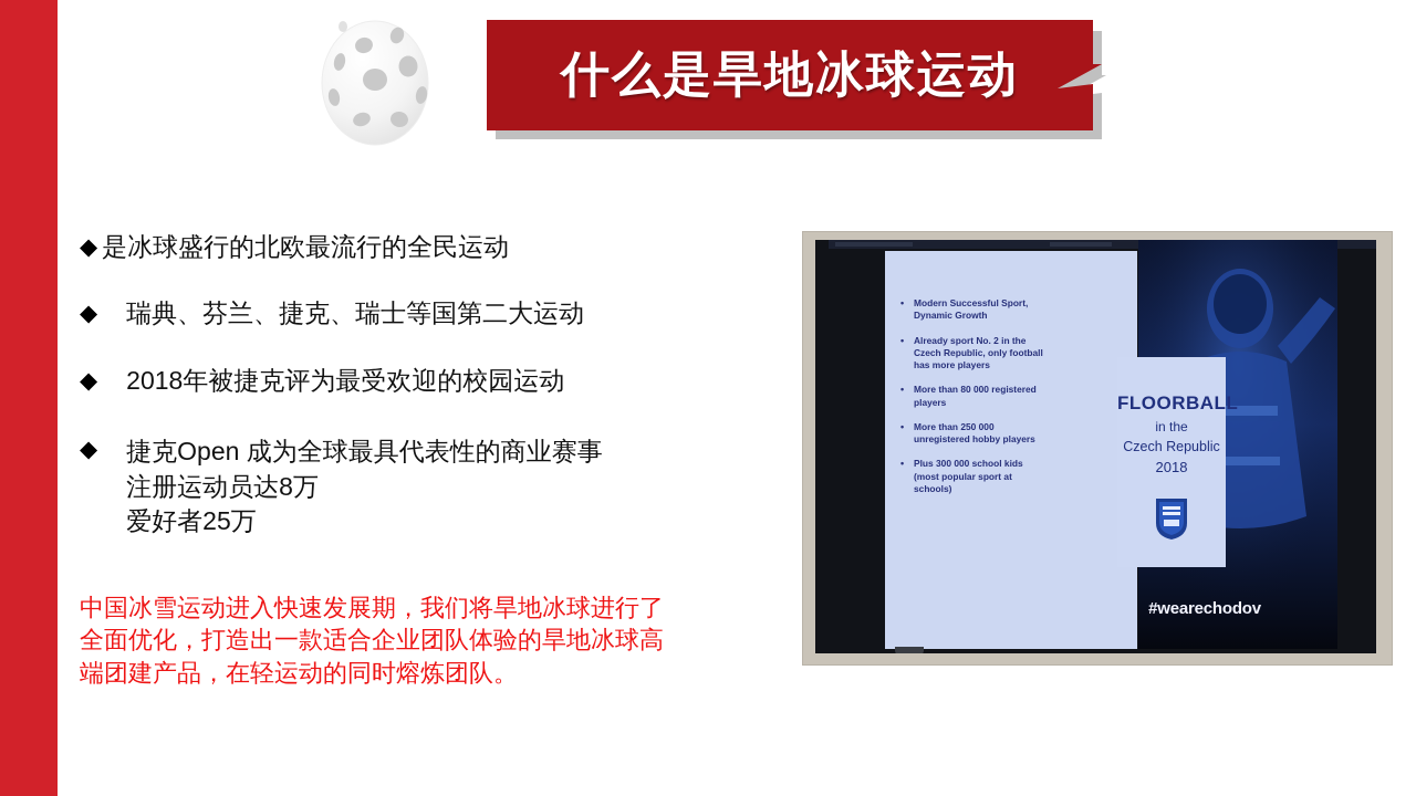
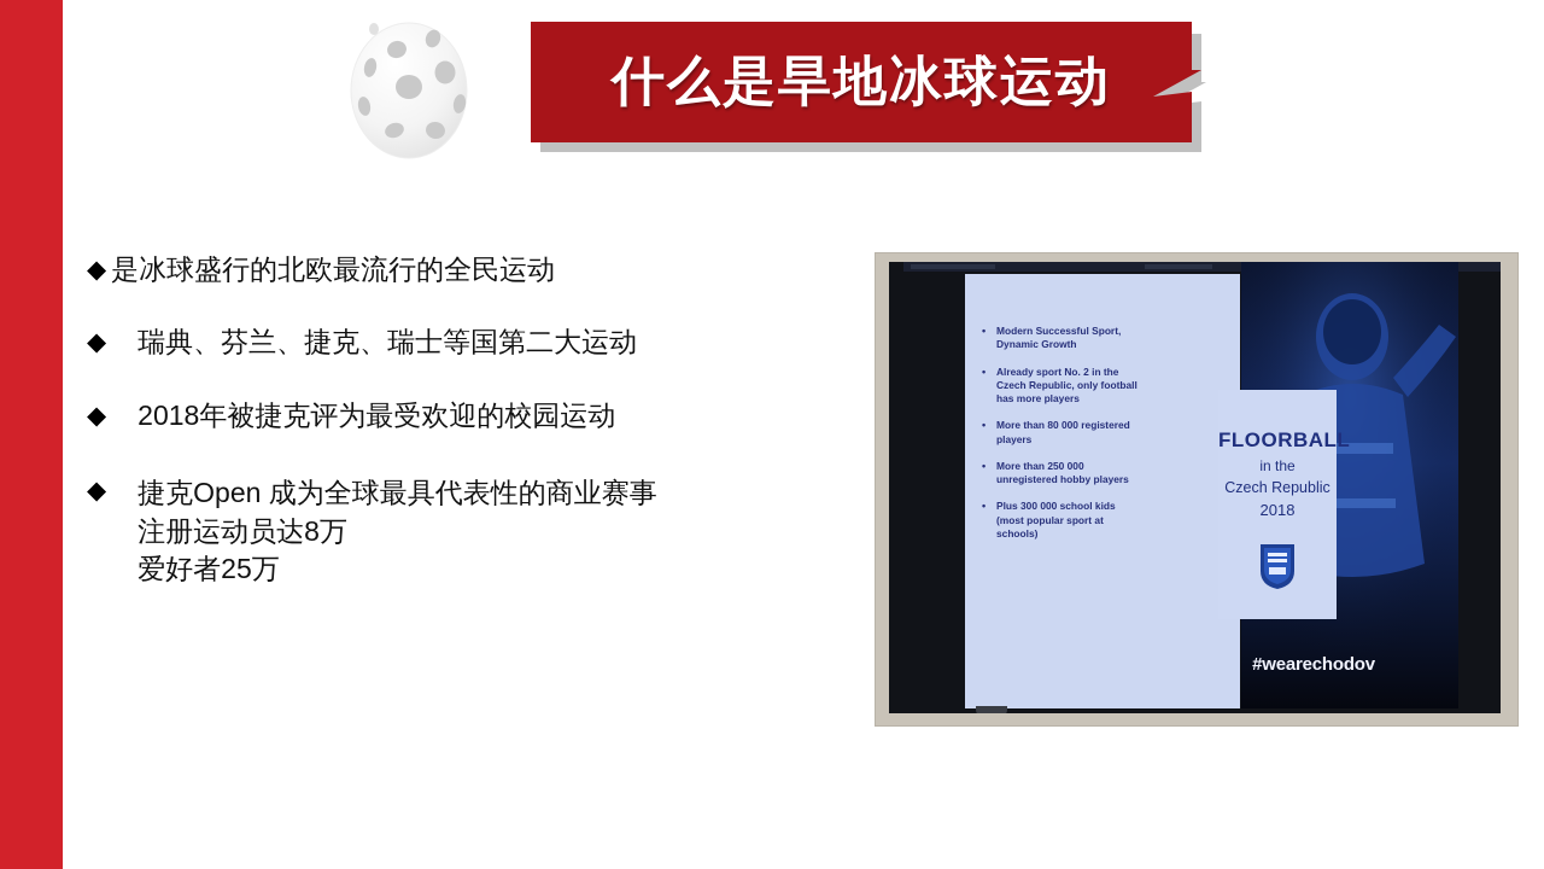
  什么是旱地冰球运动
  ◆
  是冰球盛行的北欧最流行的全民运动
  ◆
  瑞典、芬兰、捷克、瑞士等国第二大运动
  ◆
  2018年被捷克评为最受欢迎的校园运动
  ◆
  捷克Open 成为全球最具代表性的商业赛事
  注册运动员达8万
  爱好者25万
- 中国冰雪运动进入快速发展期，我们将旱地冰球进行了
- 全面优化，打造出一款适合企业团队体验的旱地冰球高
- 端团建产品，在轻运动的同时熔炼团队。
  •
  Modern Successful Sport,
  Dynamic Growth
  •
  Already sport No. 2 in the
  Czech Republic, only football
  has more players
  •
  More than 80 000 registered
  players
  •
  More than 250 000
  unregistered hobby players
  •
  Plus 300 000 school kids
  (most popular sport at
  schools)
  FLOORBALL
  in the
  Czech Republic
  2018
  #wearechodov
